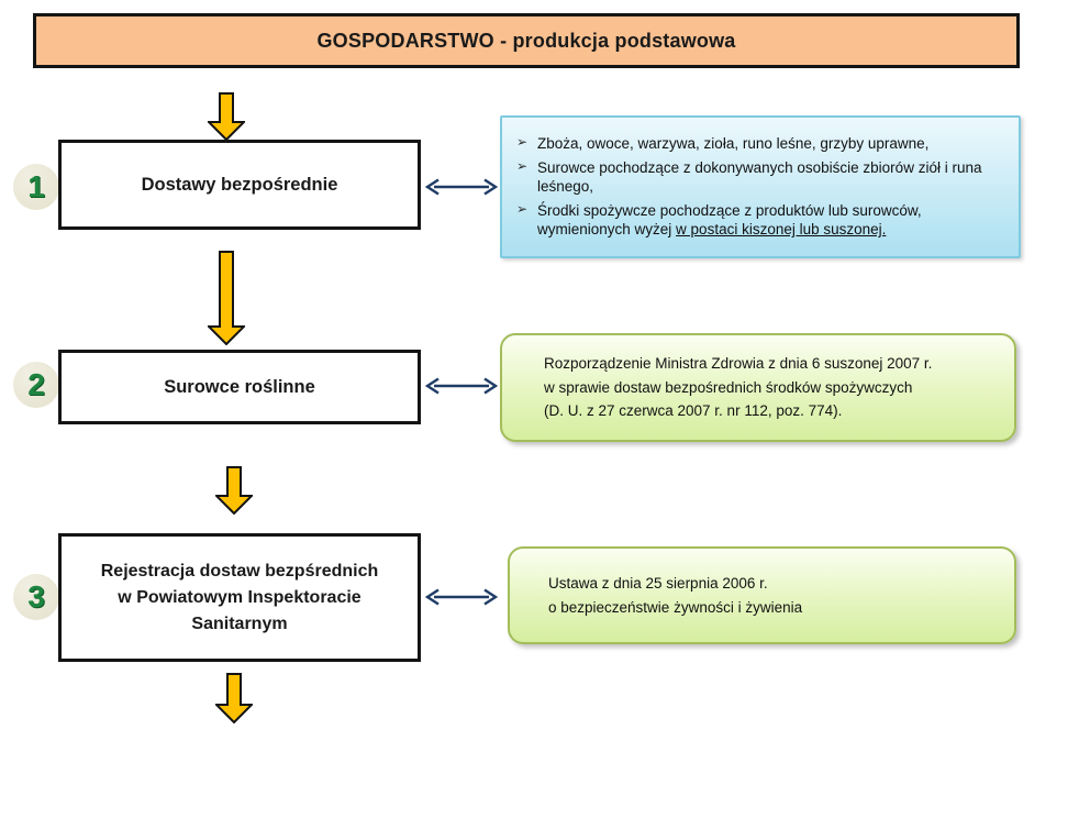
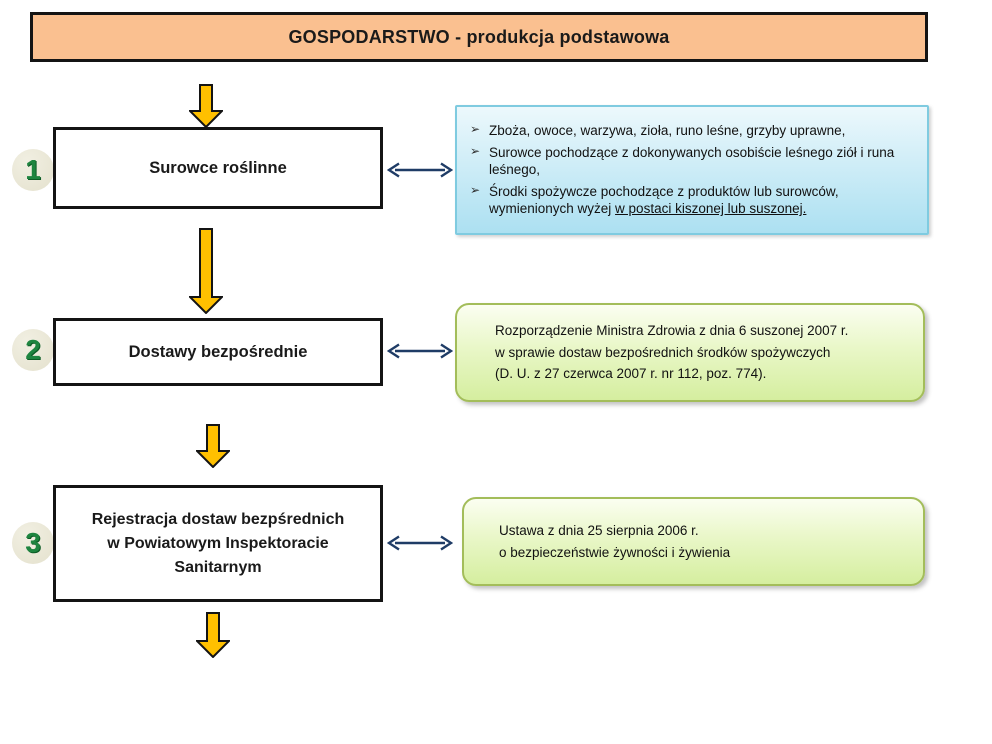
  GOSPODARSTWO - produkcja podstawowa
  1
- Dostawy bezpośrednie
+ Surowce roślinne
  ➢
  Zboża, owoce, warzywa, zioła, runo leśne, grzyby uprawne,
  ➢
- Surowce pochodzące z dokonywanych osobiście zbiorów ziół i runa leśnego,
+ Surowce pochodzące z dokonywanych osobiście leśnego ziół i runa leśnego,
  ➢
  Środki spożywcze pochodzące z produktów lub surowców, wymienionych wyżej w postaci kiszonej lub suszonej.
  2
- Surowce roślinne
+ Dostawy bezpośrednie
  Rozporządzenie Ministra Zdrowia z dnia 6 suszonej 2007 r.
  w sprawie dostaw bezpośrednich środków spożywczych
  (D. U. z 27 czerwca 2007 r. nr 112, poz. 774).
  3
  Rejestracja dostaw bezpśrednich
  w Powiatowym Inspektoracie
  Sanitarnym
  Ustawa z dnia 25 sierpnia 2006 r.
  o bezpieczeństwie żywności i żywienia
